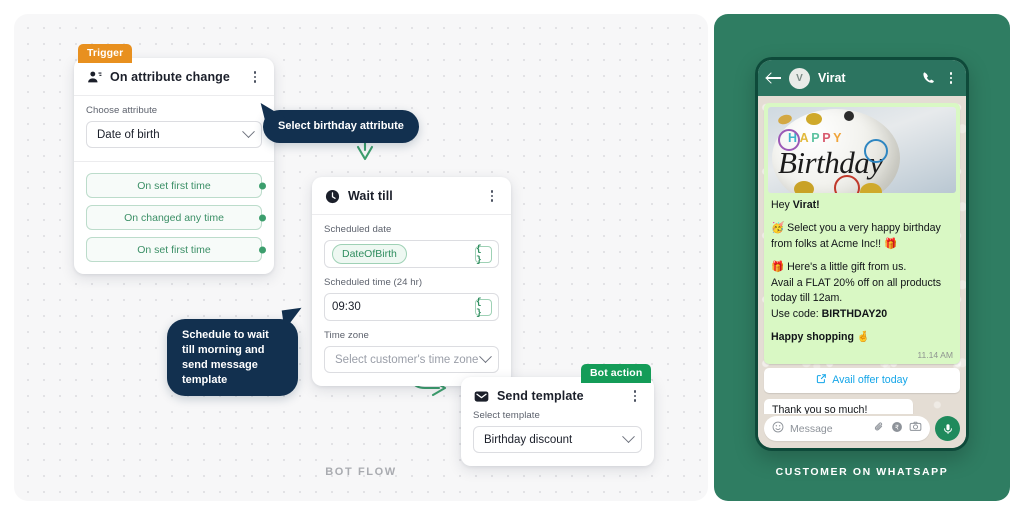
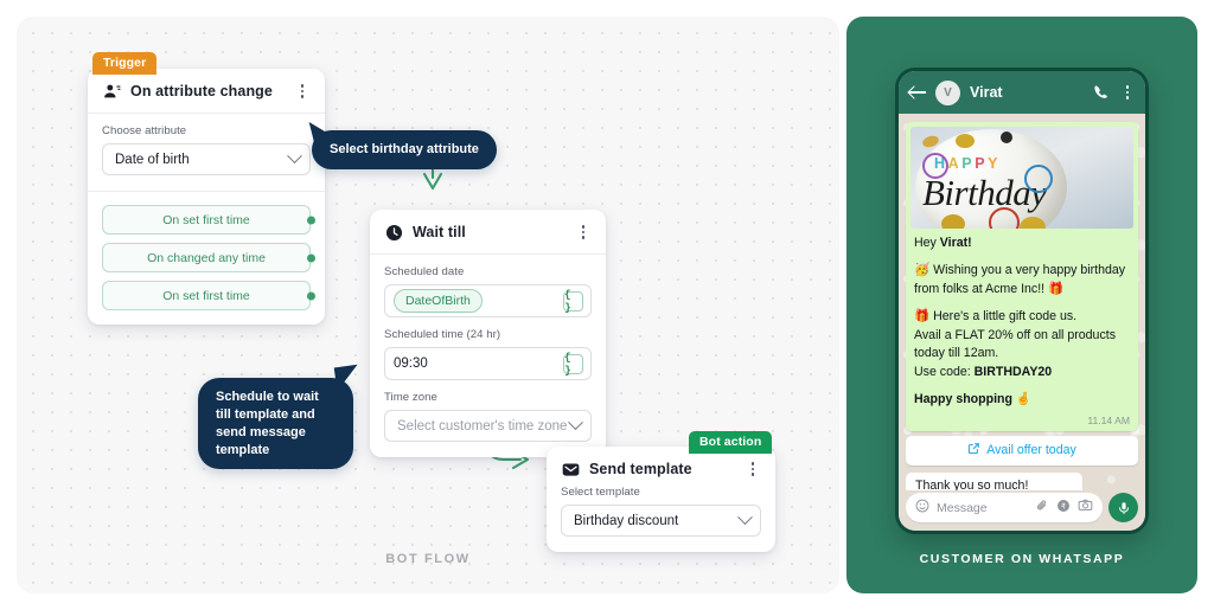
  Trigger
  On attribute change
  Choose attribute
  Date of birth
  On set first time
  On changed any time
  On set first time
  Wait till
  Scheduled date
  DateOfBirth
  { }
  Scheduled time (24 hr)
  09:30
  { }
  Time zone
  Select customer's time zone
  Bot action
  Send template
  Select template
  Birthday discount
  Select birthday attribute
- Schedule to wait till morning and send message template
+ Schedule to wait till template and send message template
  BOT FLOW
  V
  Virat
  HAPPY
  Birthday
  Hey Virat!
- 🥳 Select you a very happy birthday from folks at Acme Inc!! 🎁
+ 🥳 Wishing you a very happy birthday from folks at Acme Inc!! 🎁
- 🎁 Here's a little gift from us.
+ 🎁 Here's a little gift code us.
  Avail a FLAT 20% off on all products today till 12am.
  Use code: BIRTHDAY20
  Happy shopping 🤞
  11.14 AM
  Avail offer today
  Thank you so much!
  Message
  CUSTOMER ON WHATSAPP
